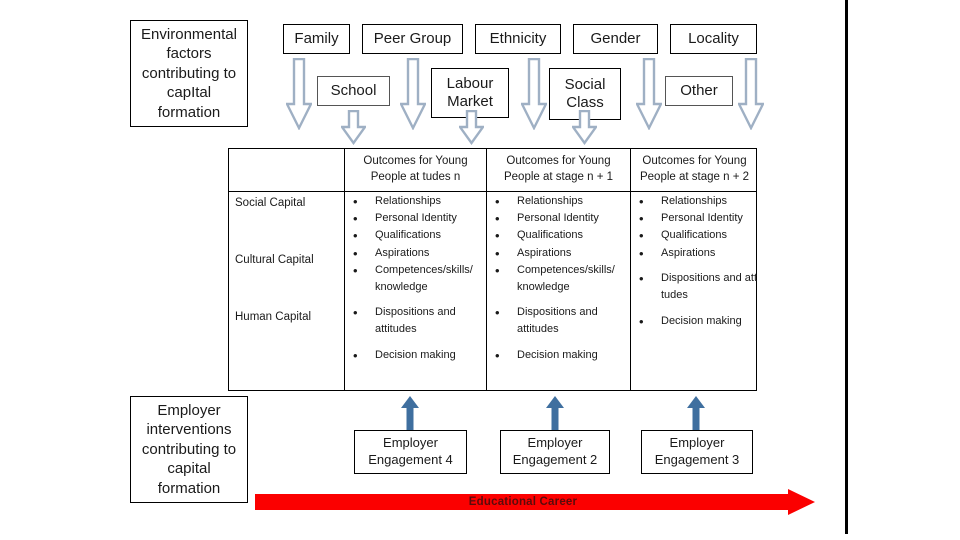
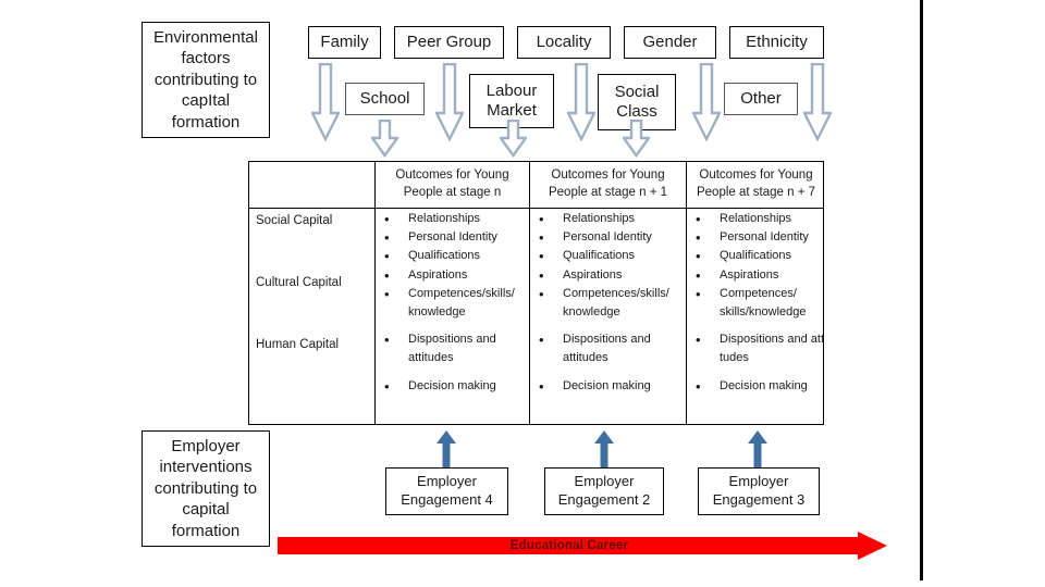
  Environmental factors contributing to capItal formation
  Employer interventions contributing to capital formation
  Family
  Peer Group
- Ethnicity
+ Locality
  Gender
- Locality
+ Ethnicity
  School
  Labour Market
  Social Class
  Other
- Outcomes for Young People at tudes n
+ Outcomes for Young People at stage n
  Outcomes for Young People at stage n + 1
- Outcomes for Young People at stage n + 2
+ Outcomes for Young People at stage n + 7
  Social Capital
  Cultural Capital
  Human Capital
  Relationships
  Personal Identity
  Qualifications
  Aspirations
  Competences/skills/ knowledge
  Dispositions and attitudes
  Decision making
  Relationships
  Personal Identity
  Qualifications
  Aspirations
  Competences/skills/ knowledge
  Dispositions and attitudes
  Decision making
  Relationships
  Personal Identity
  Qualifications
  Aspirations
+ Competences/ skills/knowledge
  Dispositions and att tudes
  Decision making
  Employer
  Engagement 4
  Employer
  Engagement 2
  Employer
  Engagement 3
  Educational Career
